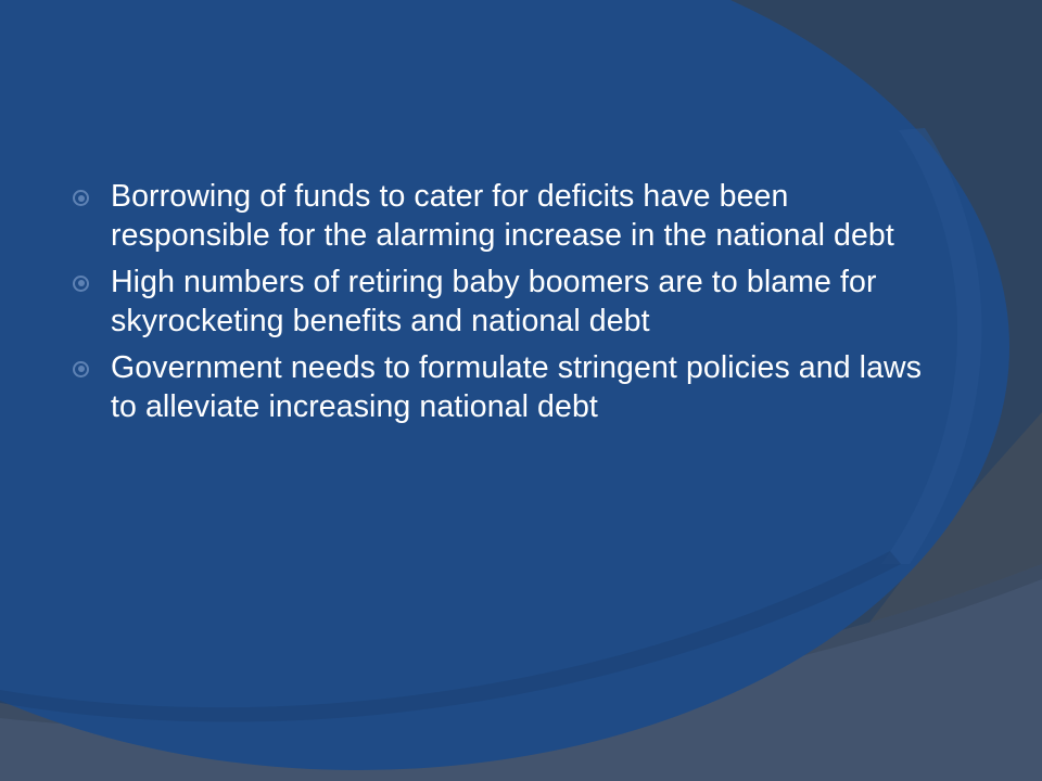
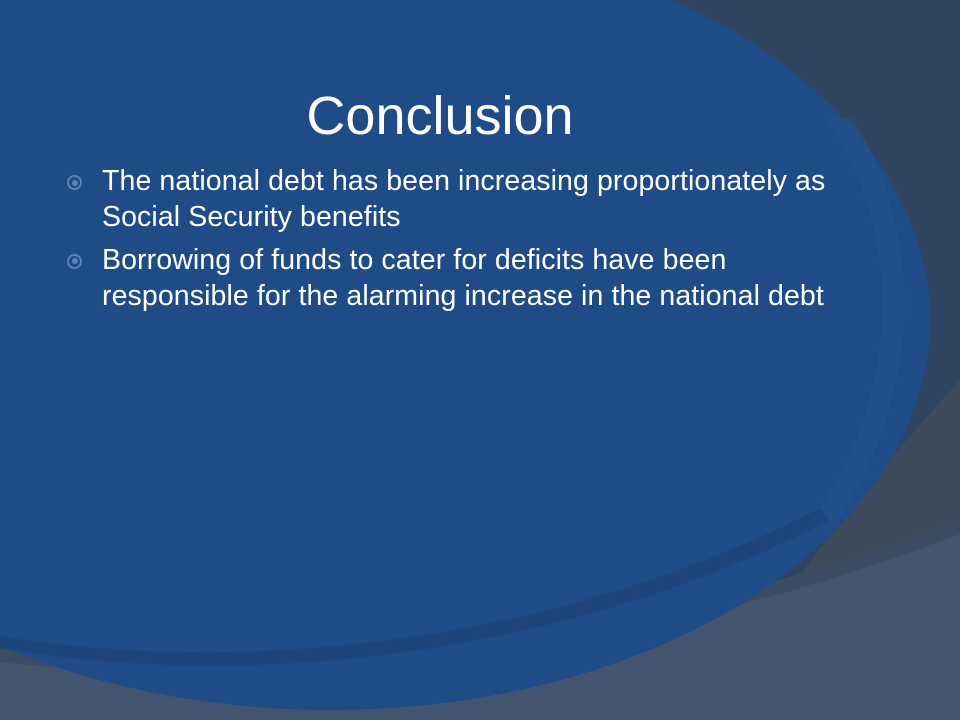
+ Conclusion
+ The national debt has been increasing proportionately as Social Security benefits
  Borrowing of funds to cater for deficits have been responsible for the alarming increase in the national debt
- High numbers of retiring baby boomers are to blame for skyrocketing benefits and national debt
- Government needs to formulate stringent policies and laws to alleviate increasing national debt
